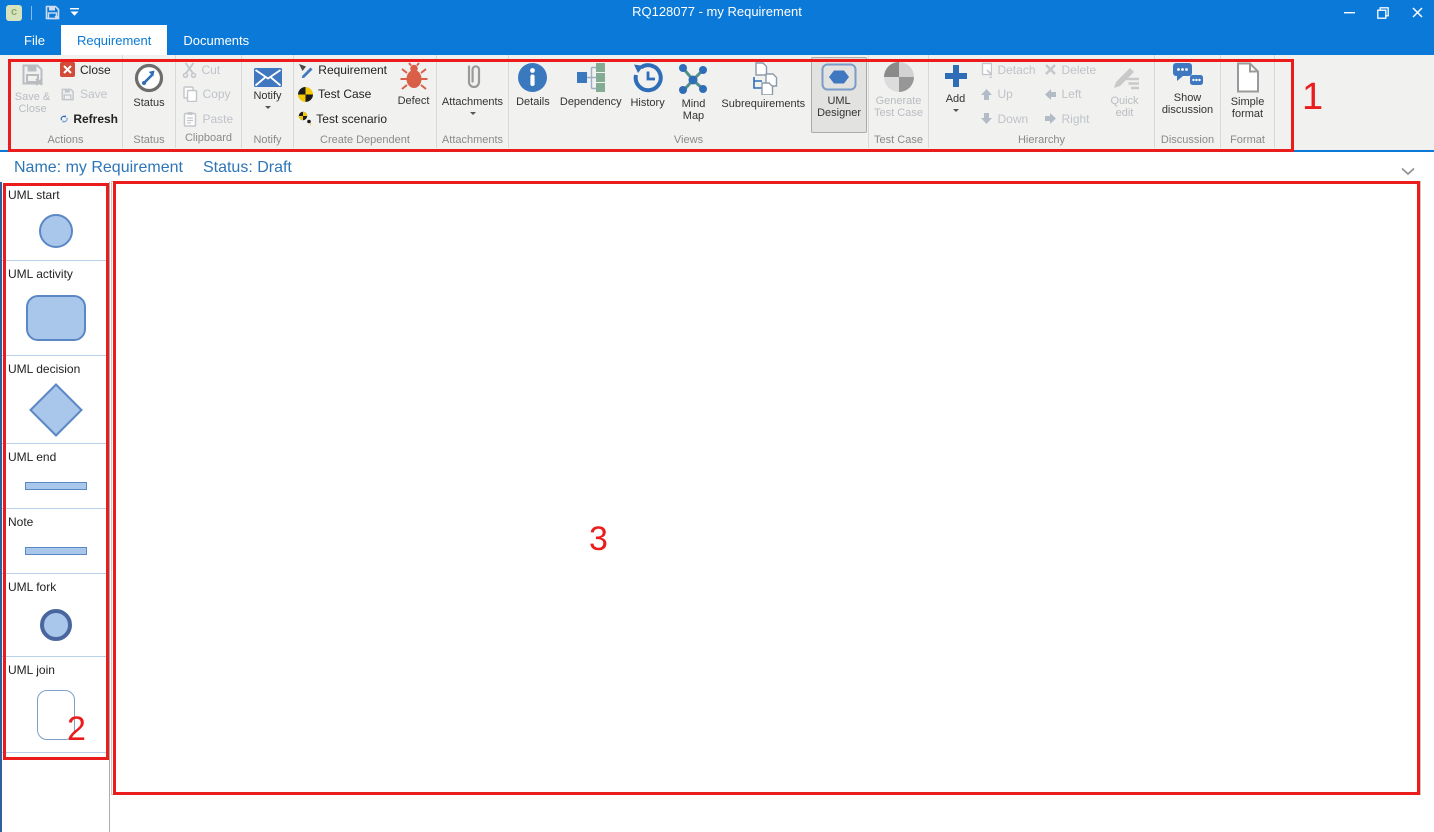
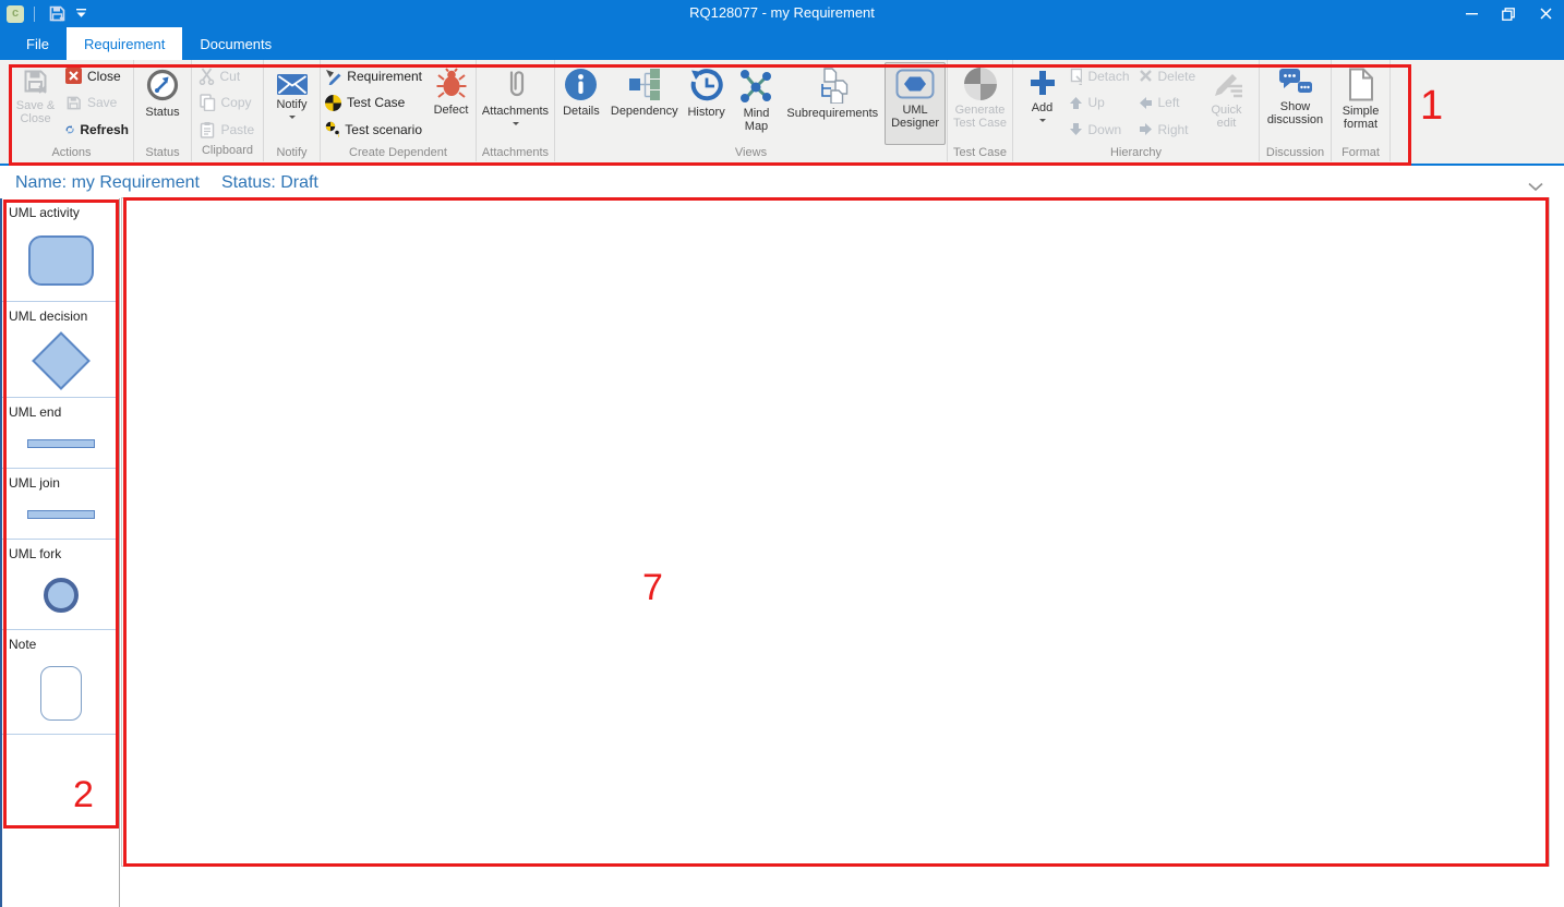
  c
  RQ128077 - my Requirement
  File
  Requirement
  Documents
  Save & Close
  Close
  Save
  Refresh
  Actions
  Status
  Status
  Cut
  Copy
  Paste
  Clipboard
  Notify
  Notify
  Requirement
  Test Case
  Test scenario
  Defect
  Create Dependent
  Attachments
  Attachments
  Details
  Dependency
  History
  Mind Map
  Subrequirements
  UML Designer
  Views
  Generate Test Case
  Test Case
  Add
  Detach
  Up
  Down
  Delete
  Left
  Right
  Quick edit
  Hierarchy
  Show discussion
  Discussion
  Simple format
  Format
  Name: my Requirement
  Status: Draft
- UML start
  UML activity
  UML decision
  UML end
- Note
+ UML join
  UML fork
- UML join
+ Note
  1
  2
- 3
+ 7
